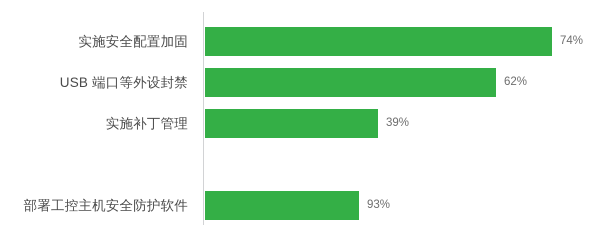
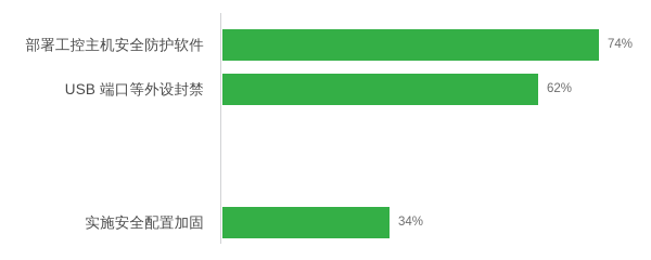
- 实施安全配置加固
+ 部署工控主机安全防护软件
  74%
  USB 端口等外设封禁
  62%
- 实施补丁管理
- 39%
- 部署工控主机安全防护软件
+ 实施安全配置加固
- 93%
+ 34%
